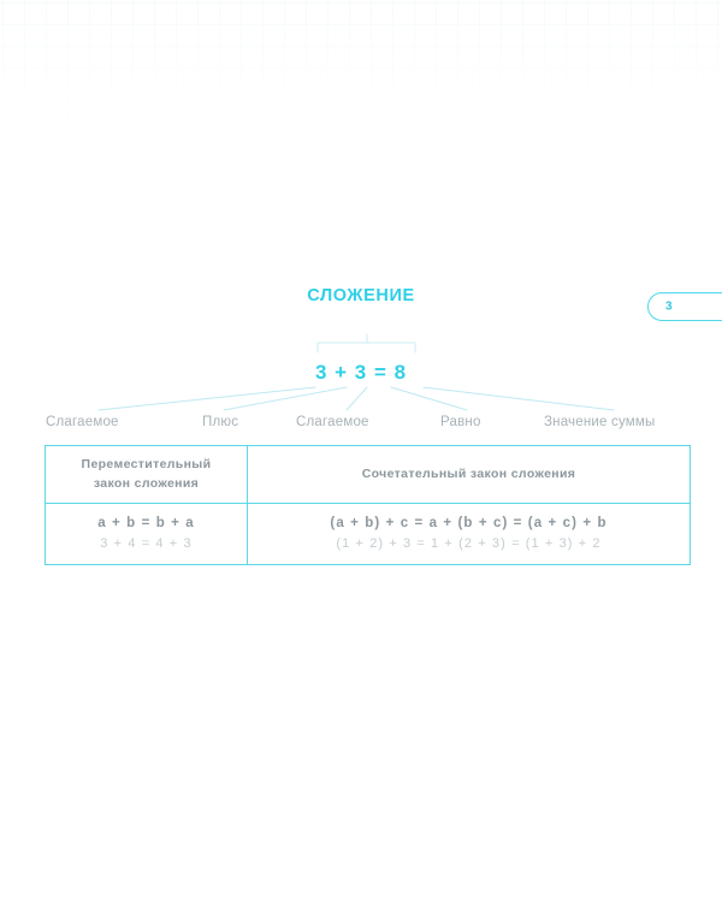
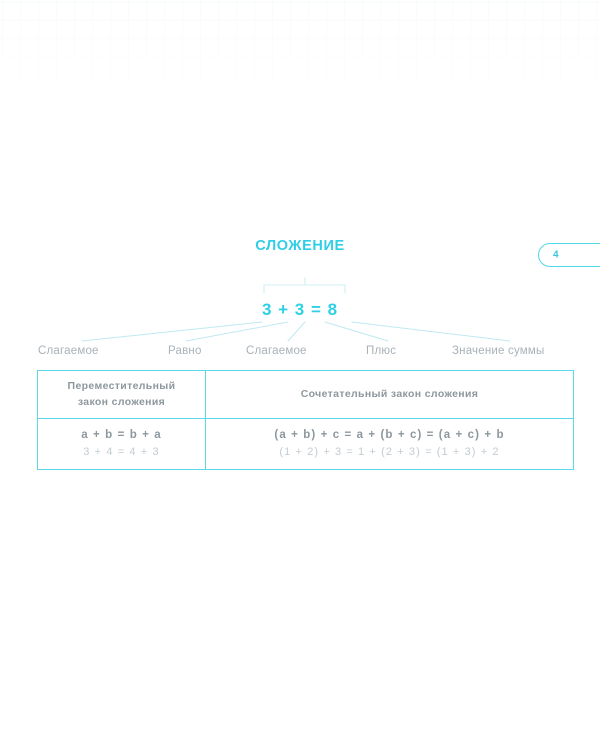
- 3
+ 4
  СЛОЖЕНИЕ
  3 + 3 = 8
  Слагаемое
- Плюс
+ Равно
  Слагаемое
- Равно
+ Плюс
  Значение суммы
  Переместительный закон сложения	Сочетательный закон сложения
  a + b = b + a 3 + 4 = 4 + 3	(a + b) + c = a + (b + c) = (a + c) + b (1 + 2) + 3 = 1 + (2 + 3) = (1 + 3) + 2
